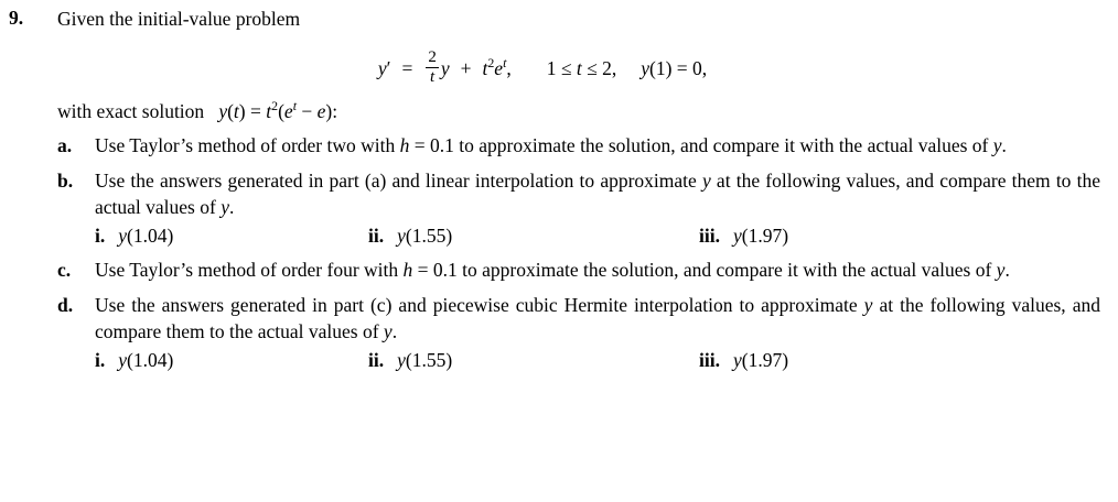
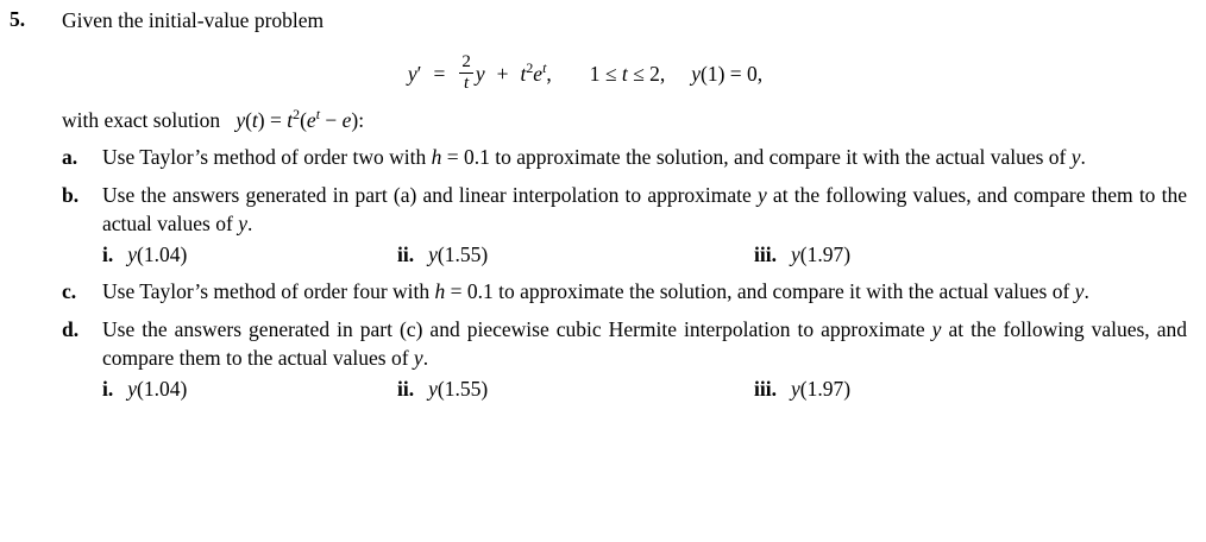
- 9.
+ 5.
  Given the initial-value problem
  y′
  =
  2
  t
  y
  +
  t2et,
  1 ≤ t ≤ 2,
  y(1) = 0,
  with exact solution y(t) = t2(et − e):
  a.
  Use Taylor’s method of order two with h = 0.1 to approximate the solution, and compare it with the actual values of y.
  b.
  Use the answers generated in part (a) and linear interpolation to approximate y at the following values, and compare them to the actual values of y.
  i.
  y(1.04)
  ii.
  y(1.55)
  iii.
  y(1.97)
  c.
  Use Taylor’s method of order four with h = 0.1 to approximate the solution, and compare it with the actual values of y.
  d.
  Use the answers generated in part (c) and piecewise cubic Hermite interpolation to approximate y at the following values, and compare them to the actual values of y.
  i.
  y(1.04)
  ii.
  y(1.55)
  iii.
  y(1.97)
